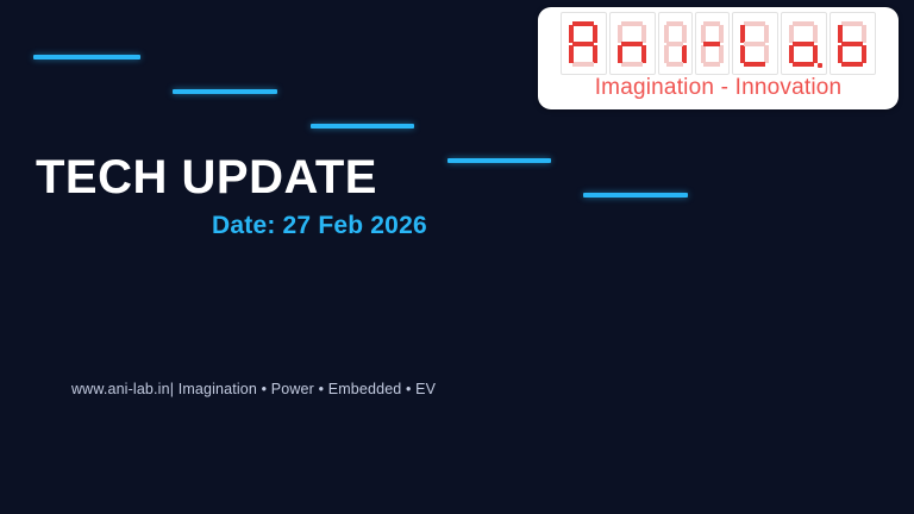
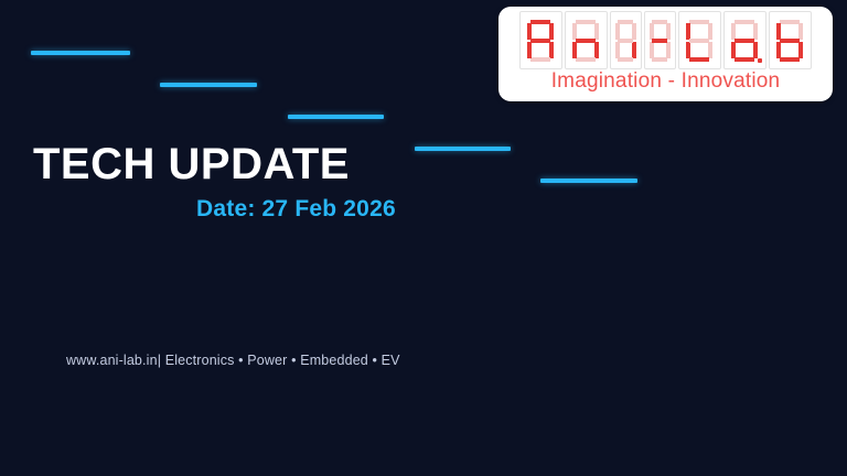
  Imagination - Innovation
  TECH UPDATE
  Date: 27 Feb 2026
- www.ani-lab.in| Imagination • Power • Embedded • EV
+ www.ani-lab.in| Electronics • Power • Embedded • EV
